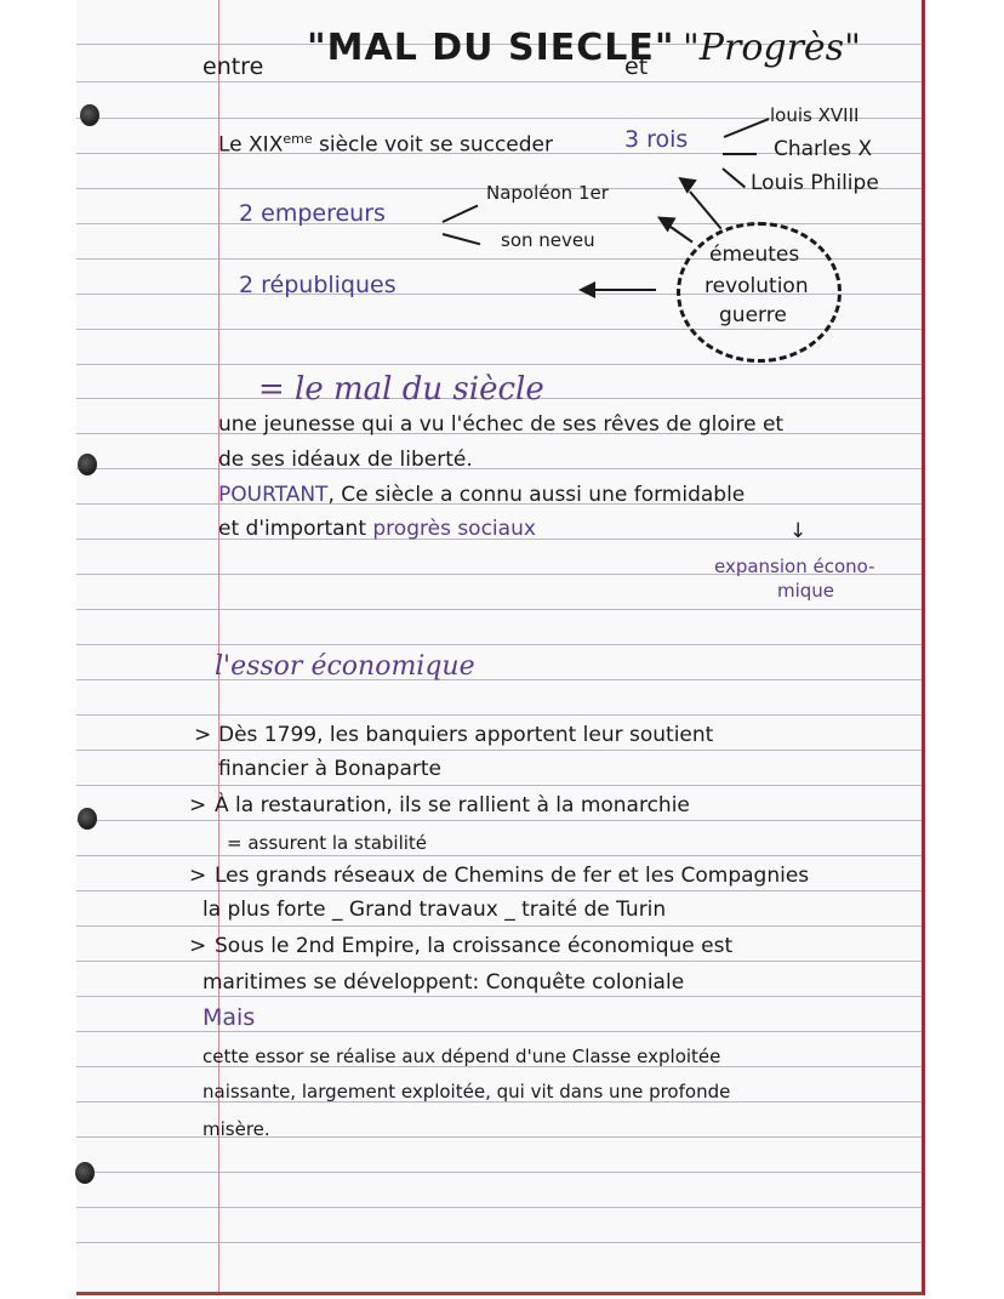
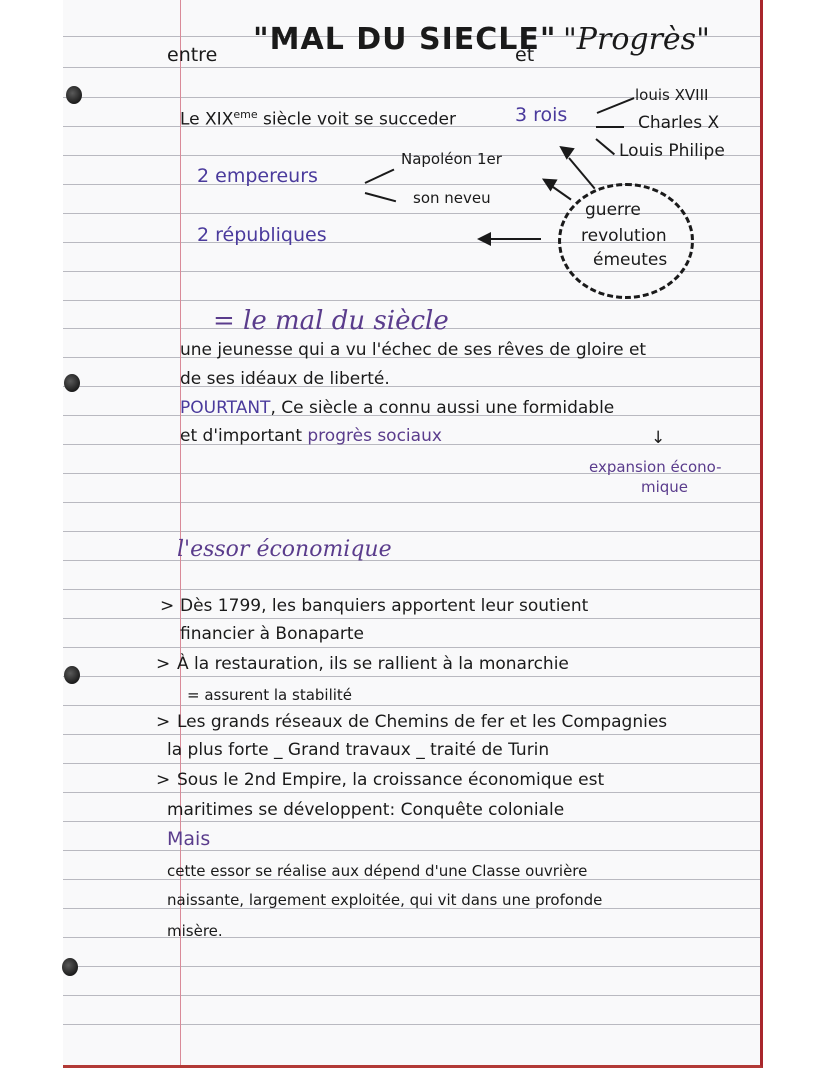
  entre
  "MAL DU SIECLE"
  et
  "Progrès"
  Le XIXeme siècle voit se succeder
  3 rois
  louis XVIII
  Charles X
  Louis Philipe
  2 empereurs
  Napoléon 1er
  son neveu
  2 républiques
- émeutes
+ guerre
  revolution
- guerre
+ émeutes
  = le mal du siècle
  une jeunesse qui a vu l'échec de ses rêves de gloire et
  de ses idéaux de liberté.
  POURTANT, Ce siècle a connu aussi une formidable
  et d'important progrès sociaux
  ↓
  expansion écono-
  mique
  l'essor économique
  >
  Dès 1799, les banquiers apportent leur soutient
  financier à Bonaparte
  >
  À la restauration, ils se rallient à la monarchie
  = assurent la stabilité
  >
  Les grands réseaux de Chemins de fer et les Compagnies
  la plus forte _ Grand travaux _ traité de Turin
  >
  Sous le 2nd Empire, la croissance économique est
  maritimes se développent: Conquête coloniale
  Mais
- cette essor se réalise aux dépend d'une Classe exploitée
+ cette essor se réalise aux dépend d'une Classe ouvrière
  naissante, largement exploitée, qui vit dans une profonde
  misère.
